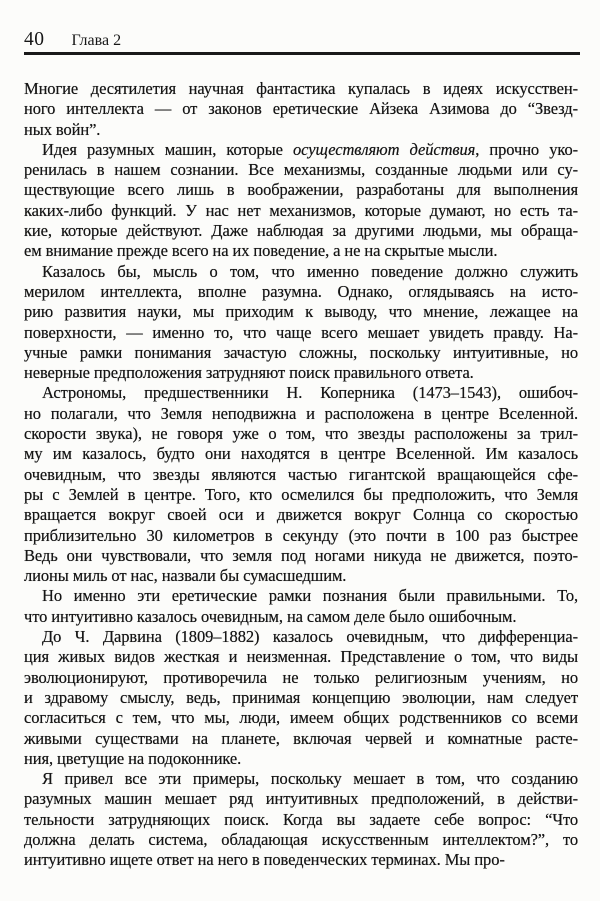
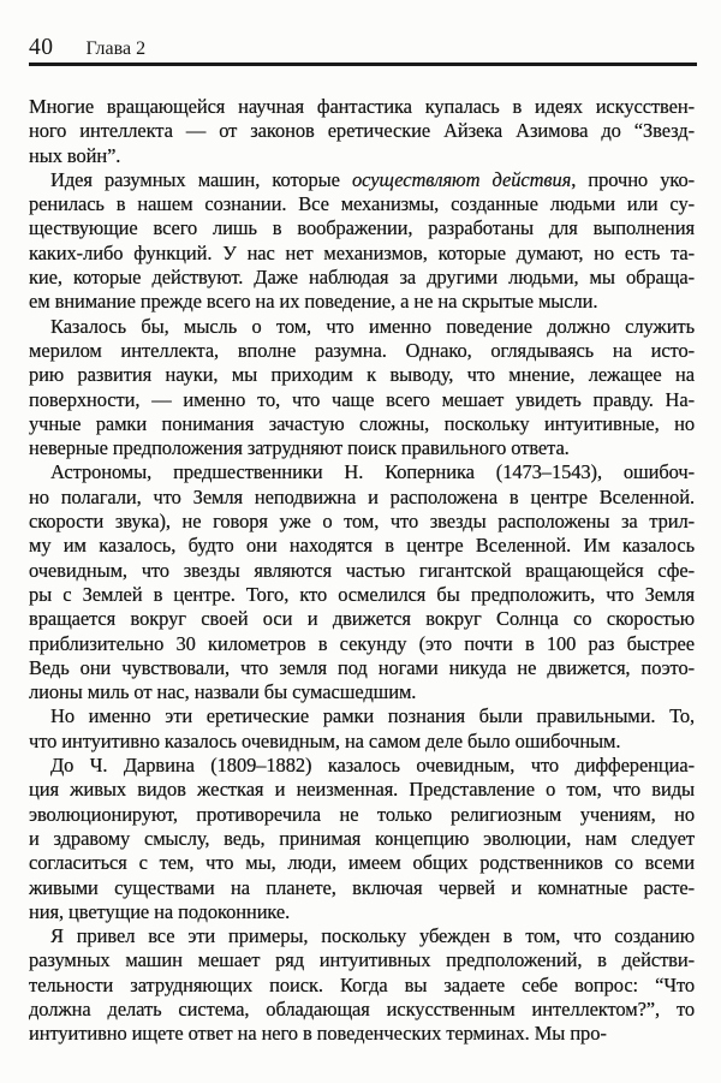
  40 Глава 2
- Многие десятилетия научная фантастика купалась в идеях искусствен-
+ Многие вращающейся научная фантастика купалась в идеях искусствен-
  ного интеллекта — от законов еретические Айзека Азимова до “Звезд-
  ных войн”.
  Идея разумных машин, которые осуществляют действия, прочно уко-
  ренилась в нашем сознании. Все механизмы, созданные людьми или су-
  ществующие всего лишь в воображении, разработаны для выполнения
  каких-либо функций. У нас нет механизмов, которые думают, но есть та-
  кие, которые действуют. Даже наблюдая за другими людьми, мы обраща-
  ем внимание прежде всего на их поведение, а не на скрытые мысли.
  Казалось бы, мысль о том, что именно поведение должно служить
  мерилом интеллекта, вполне разумна. Однако, оглядываясь на исто-
  рию развития науки, мы приходим к выводу, что мнение, лежащее на
  поверхности, — именно то, что чаще всего мешает увидеть правду. На-
  учные рамки понимания зачастую сложны, поскольку интуитивные, но
  неверные предположения затрудняют поиск правильного ответа.
  Астрономы, предшественники Н. Коперника (1473–1543), ошибоч-
  но полагали, что Земля неподвижна и расположена в центре Вселенной.
  скорости звука), не говоря уже о том, что звезды расположены за трил-
  му им казалось, будто они находятся в центре Вселенной. Им казалось
  очевидным, что звезды являются частью гигантской вращающейся сфе-
  ры с Землей в центре. Того, кто осмелился бы предположить, что Земля
  вращается вокруг своей оси и движется вокруг Солнца со скоростью
  приблизительно 30 километров в секунду (это почти в 100 раз быстрее
  Ведь они чувствовали, что земля под ногами никуда не движется, поэто-
  лионы миль от нас, назвали бы сумасшедшим.
  Но именно эти еретические рамки познания были правильными. То,
  что интуитивно казалось очевидным, на самом деле было ошибочным.
  До Ч. Дарвина (1809–1882) казалось очевидным, что дифференциа-
  ция живых видов жесткая и неизменная. Представление о том, что виды
  эволюционируют, противоречила не только религиозным учениям, но
  и здравому смыслу, ведь, принимая концепцию эволюции, нам следует
  согласиться с тем, что мы, люди, имеем общих родственников со всеми
  живыми существами на планете, включая червей и комнатные расте-
  ния, цветущие на подоконнике.
- Я привел все эти примеры, поскольку мешает в том, что созданию
+ Я привел все эти примеры, поскольку убежден в том, что созданию
  разумных машин мешает ряд интуитивных предположений, в действи-
  тельности затрудняющих поиск. Когда вы задаете себе вопрос: “Что
  должна делать система, обладающая искусственным интеллектом?”, то
  интуитивно ищете ответ на него в поведенческих терминах. Мы про-
